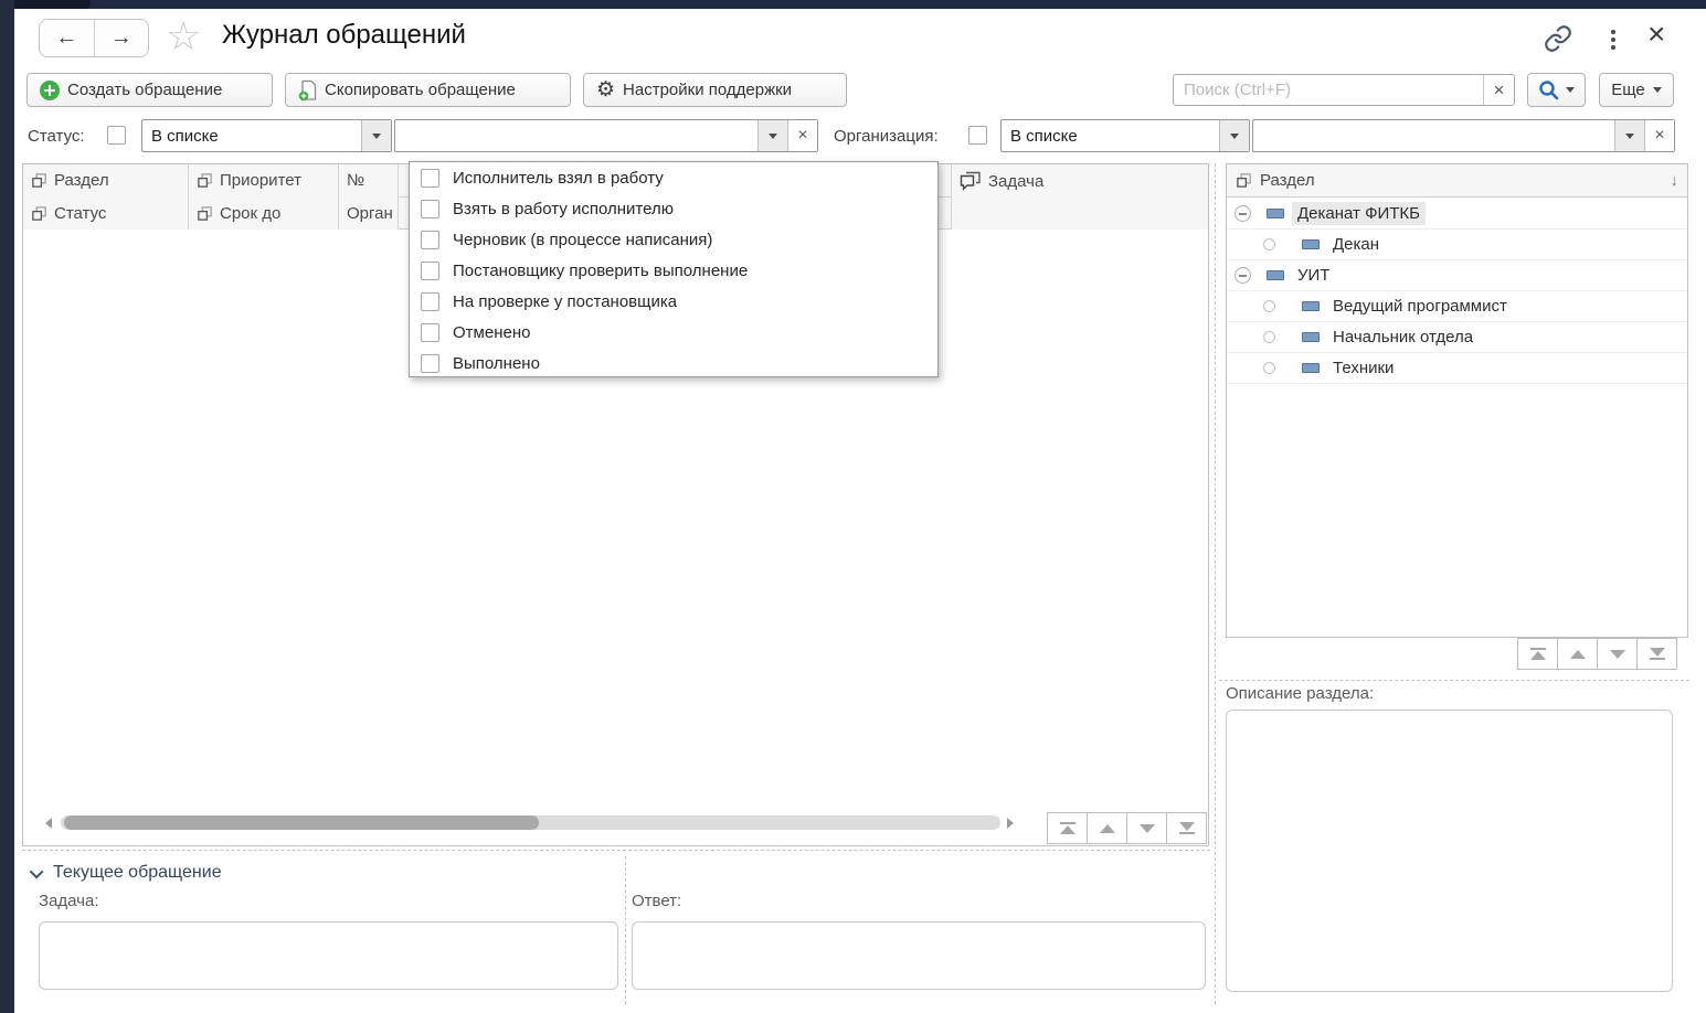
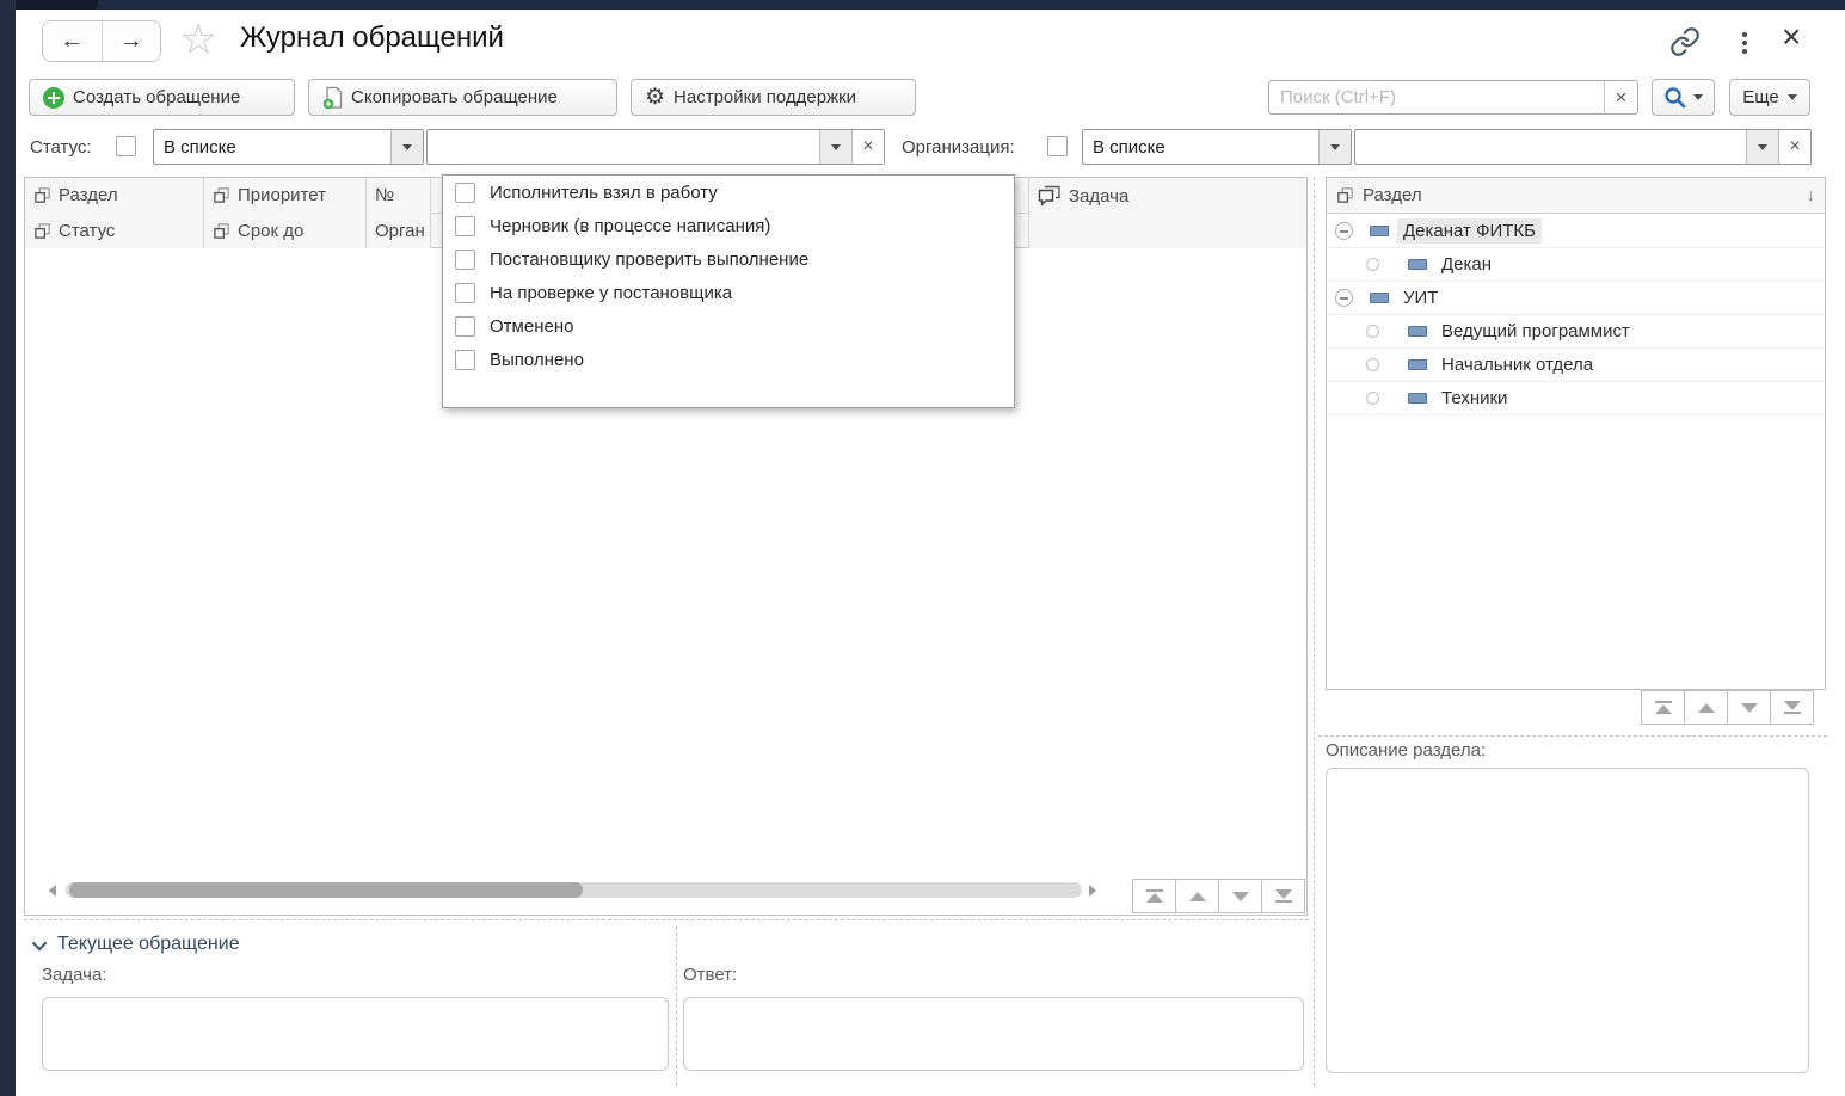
  ←
  →
  ☆
  Журнал обращений
  ×
  Создать обращение
  Скопировать обращение
  ⚙
  Настройки поддержки
  Поиск (Ctrl+F)
  ×
  Еще
  Статус:
  В списке
  ×
  Организация:
  В списке
  ×
  Раздел
  Приоритет
  №
  Статус
  Срок до
  Орган
  Задача
  Исполнитель взял в работу
- Взять в работу исполнителю
  Черновик (в процессе написания)
  Постановщику проверить выполнение
  На проверке у постановщика
  Отменено
  Выполнено
  Раздел
  ↓
  Деканат ФИТКБ
  Декан
  УИТ
  Ведущий программист
  Начальник отдела
  Техники
  Описание раздела:
  Текущее обращение
  Задача:
  Ответ:
